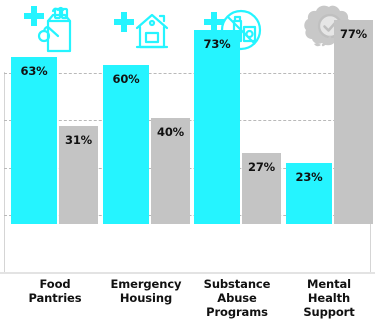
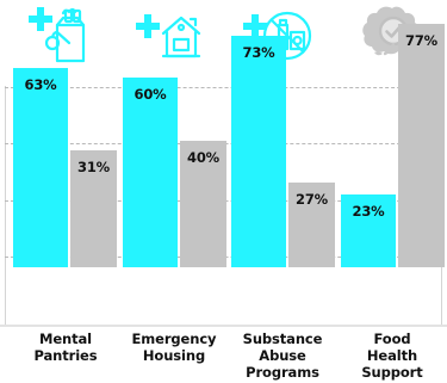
  63%
  31%
  60%
  40%
  73%
  27%
  23%
  77%
- Food
+ Mental
  Pantries
  Emergency
  Housing
  Substance
  Abuse
  Programs
- Mental
+ Food
  Health
  Support
